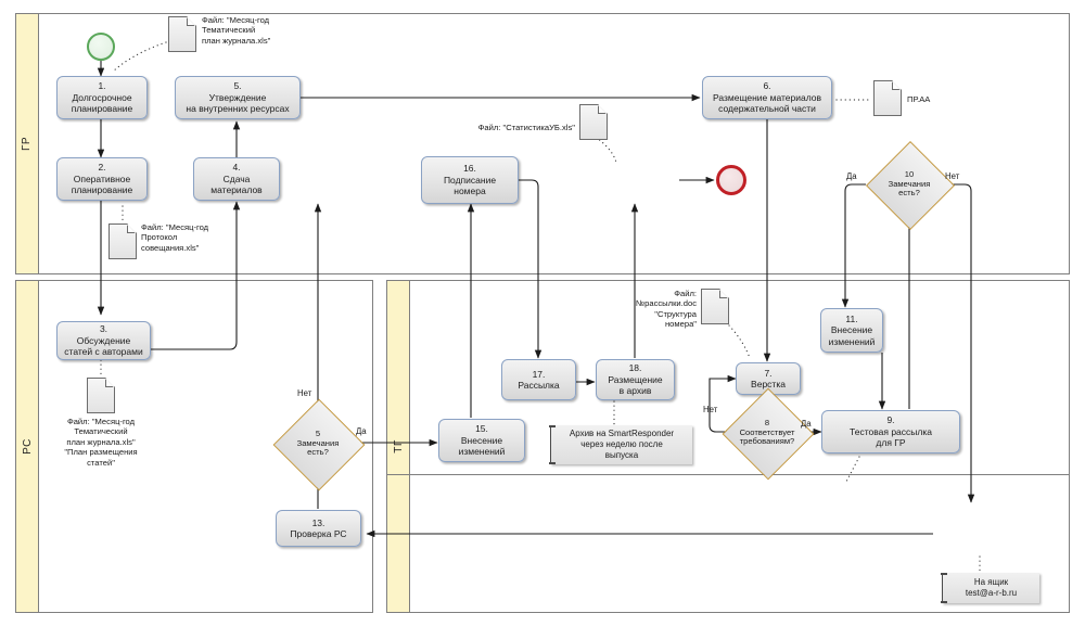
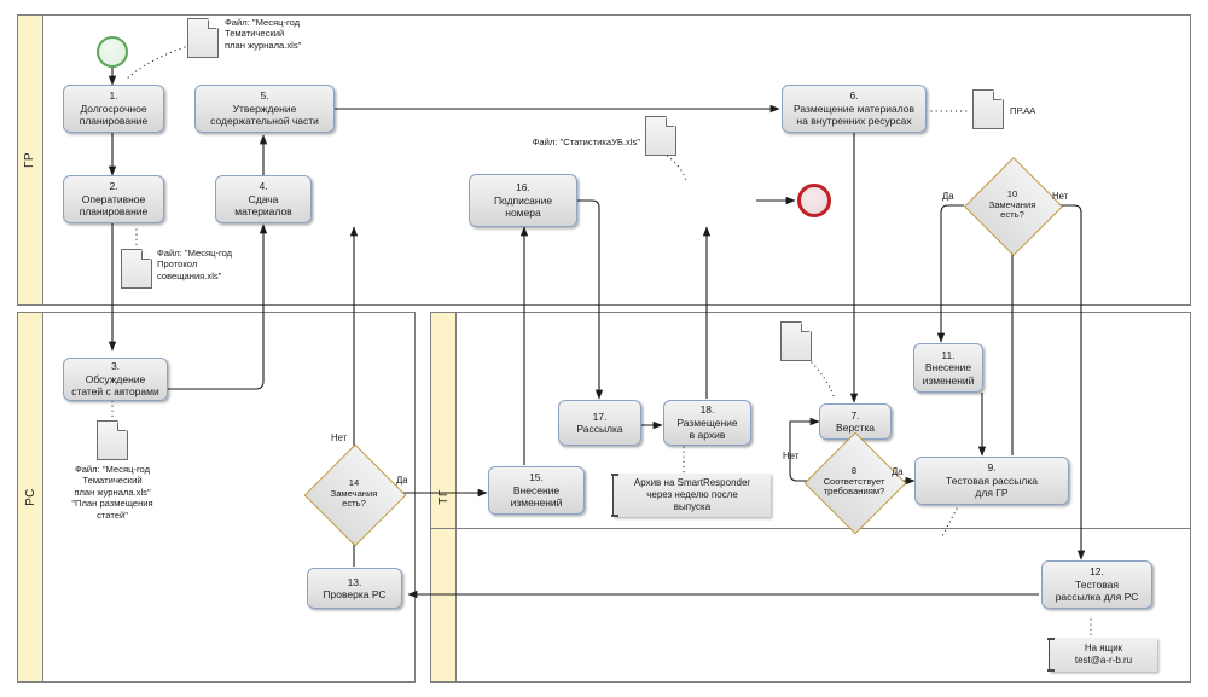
  1.
  Долгосрочное
  планирование
  2.
  Оперативное
  планирование
  3.
  Обсуждение
  статей с авторами
  4.
  Сдача
  материалов
  5.
  Утверждение
- на внутренних ресурсах
+ содержательной части
  6.
  Размещение материалов
- содержательной части
+ на внутренних ресурсах
  7.
  Верстка
  9.
  Тестовая рассылка
  для ГР
  11.
  Внесение
  изменений
+ 12.
+ Тестовая
+ рассылка для РС
  13.
  Проверка РС
  15.
  Внесение
  изменений
  16.
  Подписание
  номера
  17.
  Рассылка
  18.
  Размещение
  в архив
  8
  Соответствует
  требованиям?
  10
  Замечания
  есть?
- 5
+ 14
  Замечания
  есть?
  Да
  Нет
  Да
  Нет
  Да
  Нет
  Файл: "Месяц-год
  Тематический
  план журнала.xls"
  Файл: "Месяц-год
  Протокол
  совещания.xls"
  Файл: "Месяц-год
  Тематический
  план журнала.xls"
  "План размещения
  статей"
  Файл: "СтатистикаУБ.xls"
  ПР.АА
- Файл:
- №рассылки.doc
- "Структура
- номера"
  Архив на SmartResponder
  через неделю после
  выпуска
  На ящик
  test@a-r-b.ru
